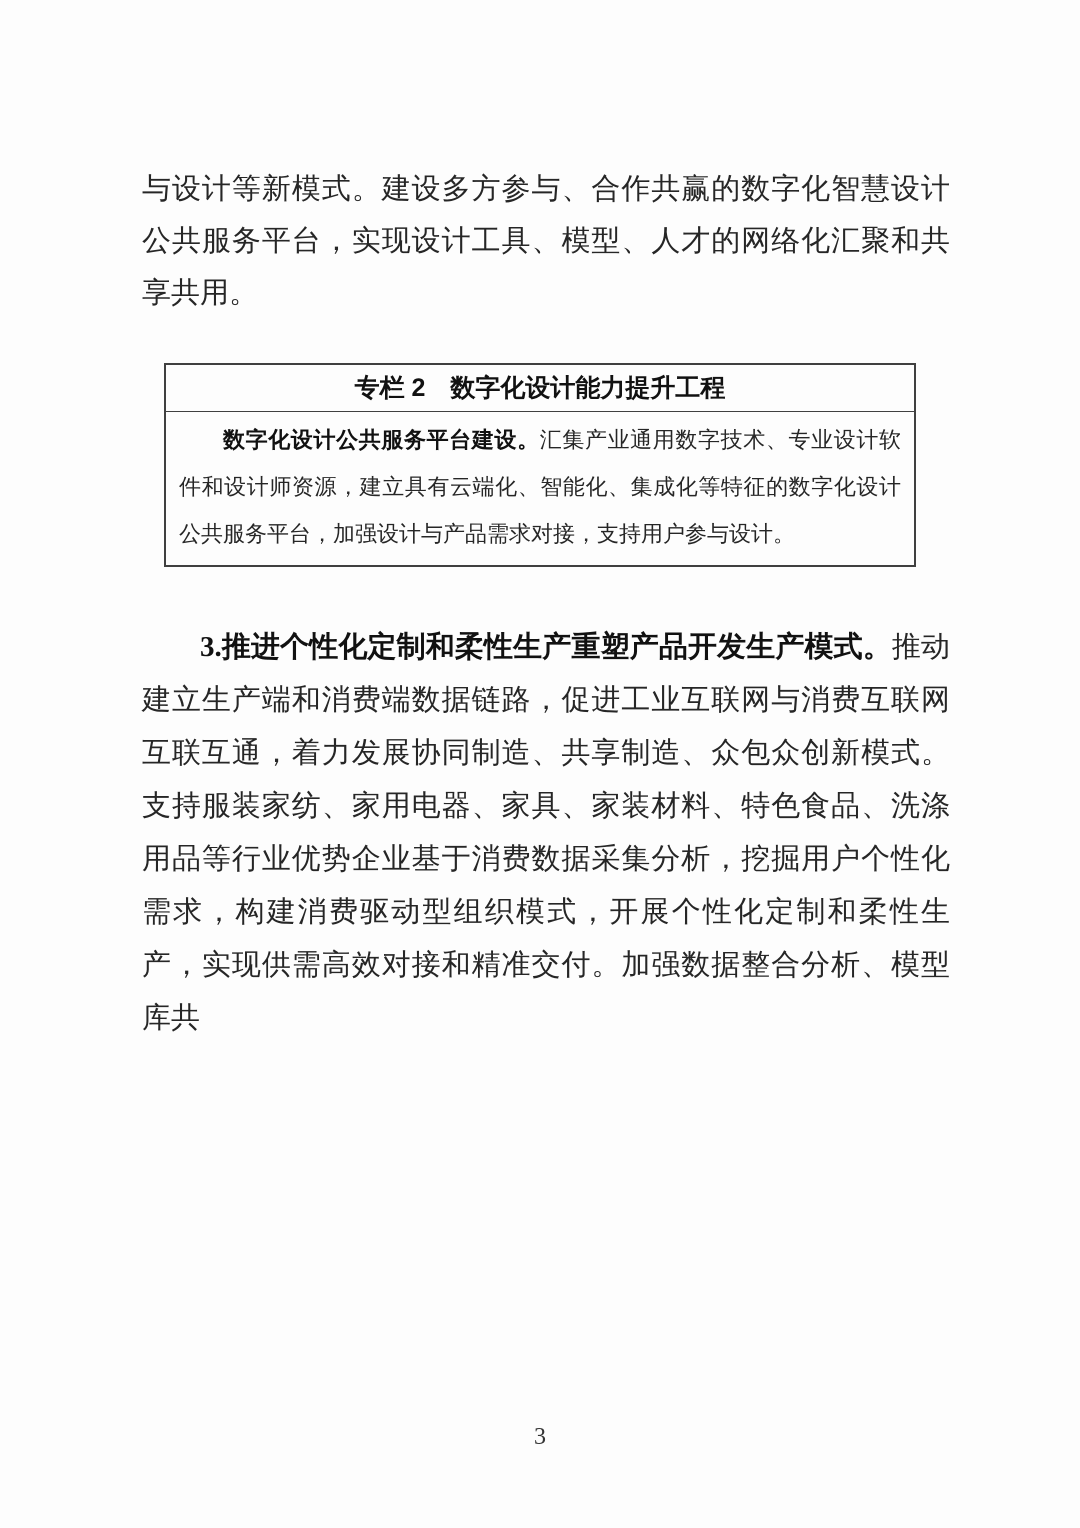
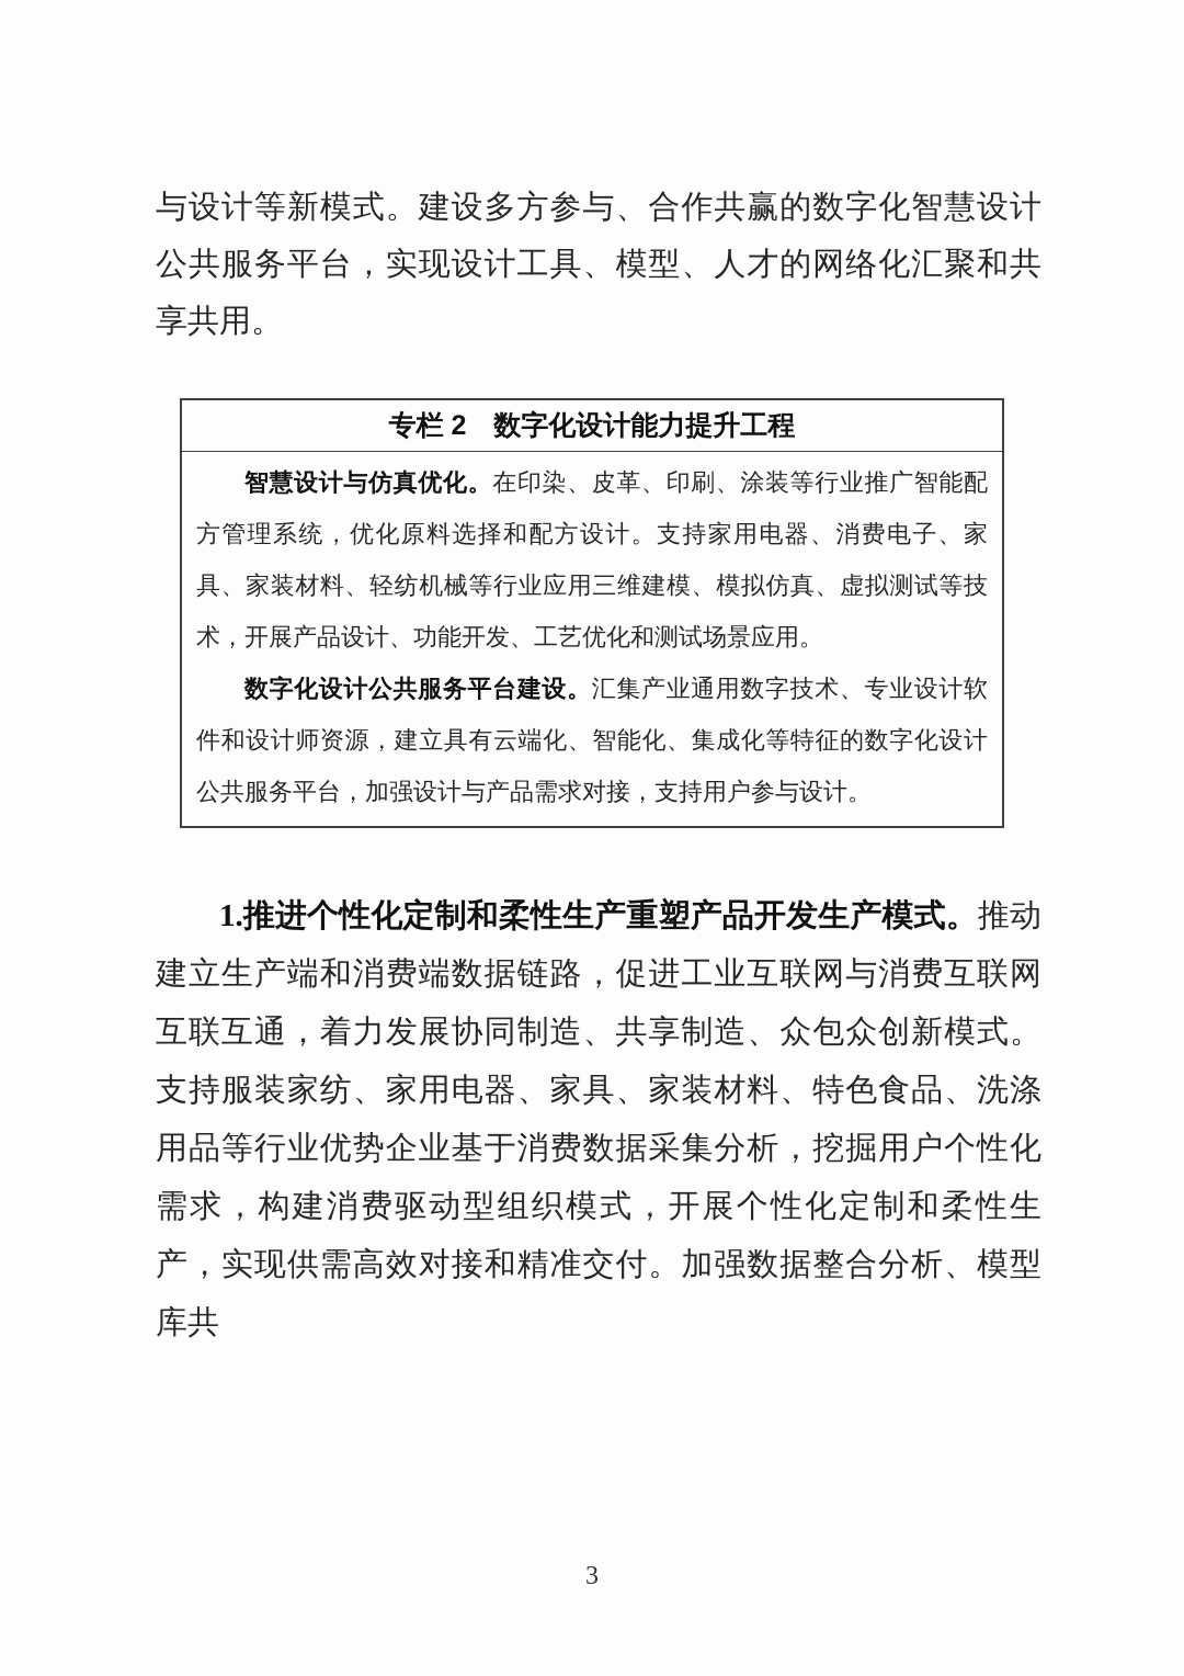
  与设计等新模式。建设多方参与、合作共赢的数字化智慧设计公共服务平台，实现设计工具、模型、人才的网络化汇聚和共享共用。
  专栏 2 数字化设计能力提升工程
+ 智慧设计与仿真优化。在印染、皮革、印刷、涂装等行业推广智能配方管理系统，优化原料选择和配方设计。支持家用电器、消费电子、家具、家装材料、轻纺机械等行业应用三维建模、模拟仿真、虚拟测试等技术，开展产品设计、功能开发、工艺优化和测试场景应用。
  数字化设计公共服务平台建设。汇集产业通用数字技术、专业设计软件和设计师资源，建立具有云端化、智能化、集成化等特征的数字化设计公共服务平台，加强设计与产品需求对接，支持用户参与设计。
- 3.推进个性化定制和柔性生产重塑产品开发生产模式。推动建立生产端和消费端数据链路，促进工业互联网与消费互联网互联互通，着力发展协同制造、共享制造、众包众创新模式。支持服装家纺、家用电器、家具、家装材料、特色食品、洗涤用品等行业优势企业基于消费数据采集分析，挖掘用户个性化需求，构建消费驱动型组织模式，开展个性化定制和柔性生产，实现供需高效对接和精准交付。加强数据整合分析、模型库共
+ 1.推进个性化定制和柔性生产重塑产品开发生产模式。推动建立生产端和消费端数据链路，促进工业互联网与消费互联网互联互通，着力发展协同制造、共享制造、众包众创新模式。支持服装家纺、家用电器、家具、家装材料、特色食品、洗涤用品等行业优势企业基于消费数据采集分析，挖掘用户个性化需求，构建消费驱动型组织模式，开展个性化定制和柔性生产，实现供需高效对接和精准交付。加强数据整合分析、模型库共
  3
